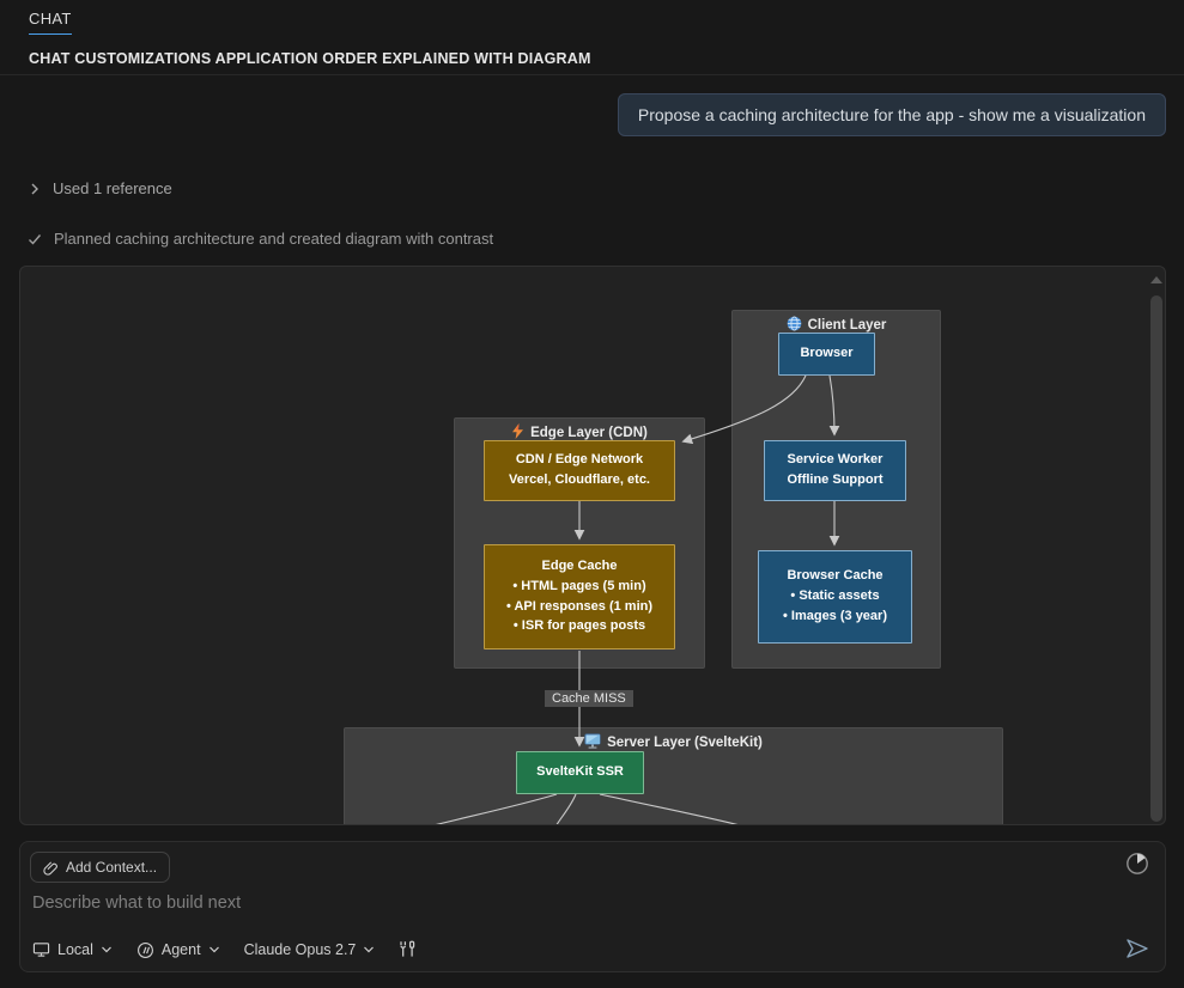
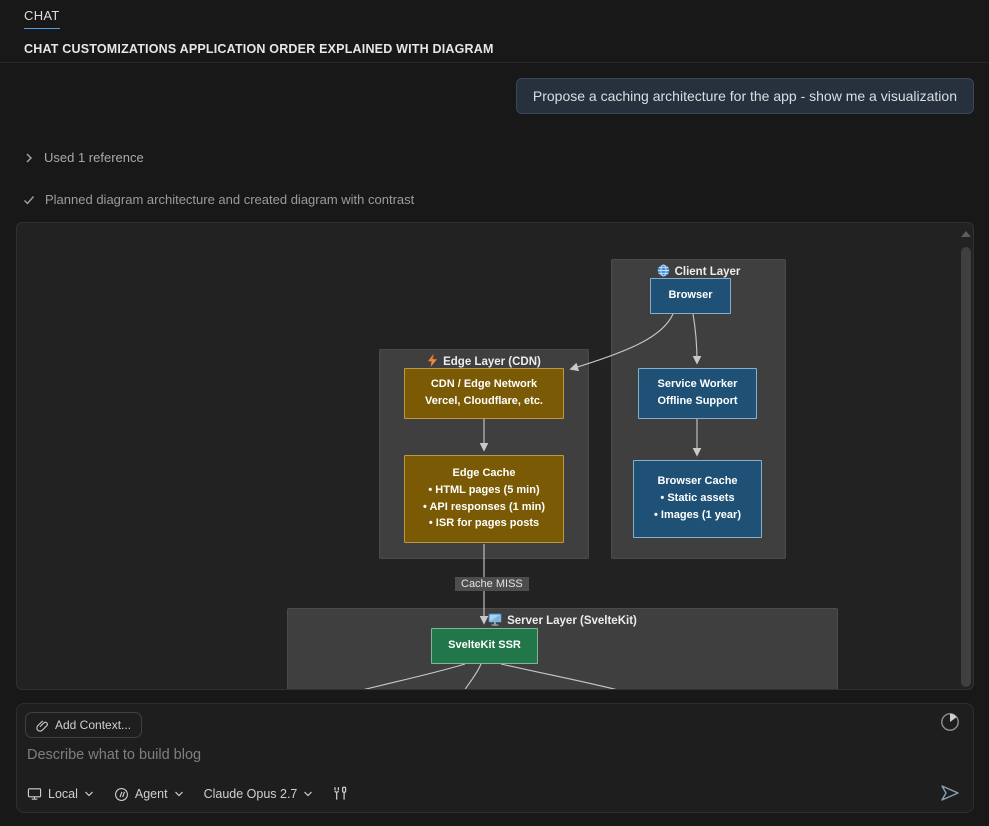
  CHAT
  CHAT CUSTOMIZATIONS APPLICATION ORDER EXPLAINED WITH DIAGRAM
  Propose a caching architecture for the app - show me a visualization
  Used 1 reference
- Planned caching architecture and created diagram with contrast
+ Planned diagram architecture and created diagram with contrast
  Client Layer
  Edge Layer (CDN)
  Server Layer (SvelteKit)
  Browser
  CDN / Edge Network
  Vercel, Cloudflare, etc.
  Edge Cache
  • HTML pages (5 min)
  • API responses (1 min)
  • ISR for pages posts
  Service Worker
  Offline Support
  Browser Cache
  • Static assets
- • Images (3 year)
+ • Images (1 year)
  SvelteKit SSR
  Cache MISS
  Add Context...
- Describe what to build next
+ Describe what to build blog
  Local
  Agent
  Claude Opus 2.7
